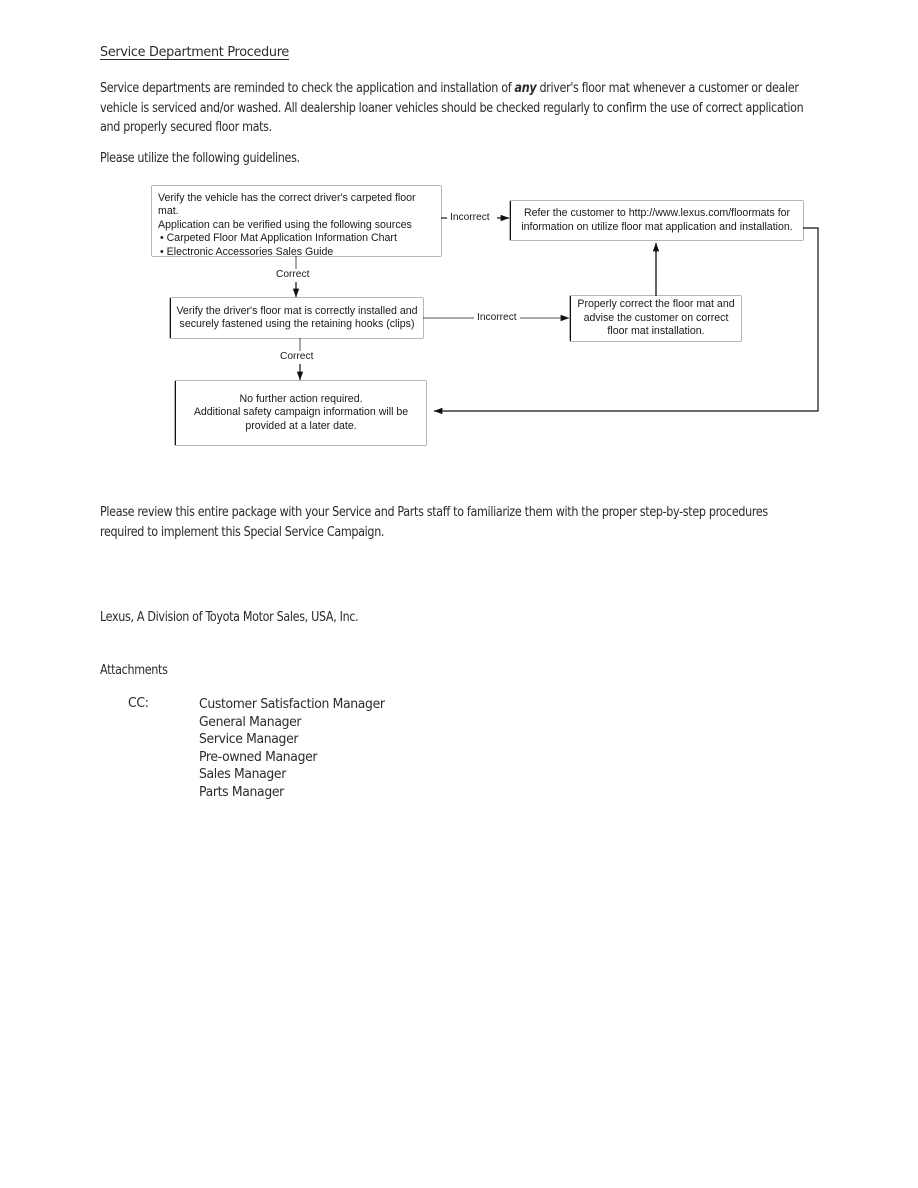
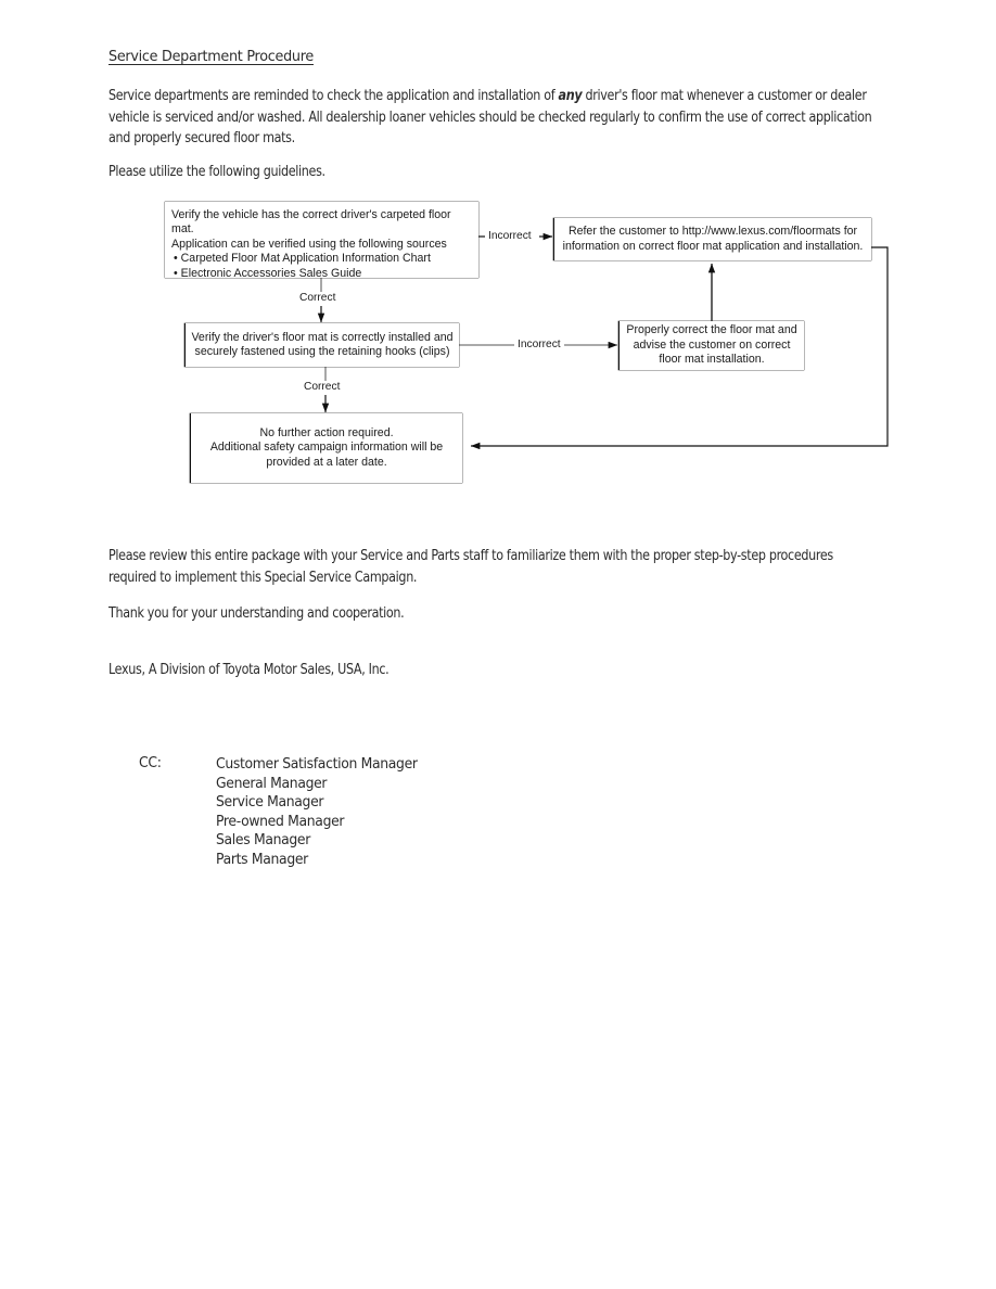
  Service Department Procedure
  Service departments are reminded to check the application and installation of any driver's floor mat whenever a customer or dealer vehicle is serviced and/or washed. All dealership loaner vehicles should be checked regularly to confirm the use of correct application and properly secured floor mats.
  Please utilize the following guidelines.
  Verify the vehicle has the correct driver's carpeted floor mat.
  Application can be verified using the following sources
  • Carpeted Floor Mat Application Information Chart
  • Electronic Accessories Sales Guide
  Refer the customer to http://www.lexus.com/floormats for
- information on utilize floor mat application and installation.
+ information on correct floor mat application and installation.
  Verify the driver's floor mat is correctly installed and
  securely fastened using the retaining hooks (clips)
  Properly correct the floor mat and
  advise the customer on correct
  floor mat installation.
  No further action required.
  Additional safety campaign information will be
  provided at a later date.
  Incorrect
  Incorrect
  Correct
  Correct
  Please review this entire package with your Service and Parts staff to familiarize them with the proper step-by-step procedures required to implement this Special Service Campaign.
+ Thank you for your understanding and cooperation.
  Lexus, A Division of Toyota Motor Sales, USA, Inc.
- Attachments
  CC:
  Customer Satisfaction Manager
  General Manager
  Service Manager
  Pre-owned Manager
  Sales Manager
  Parts Manager
